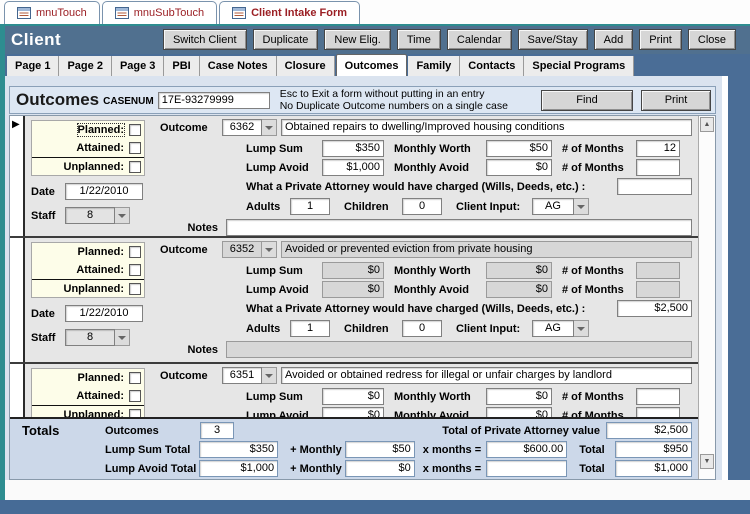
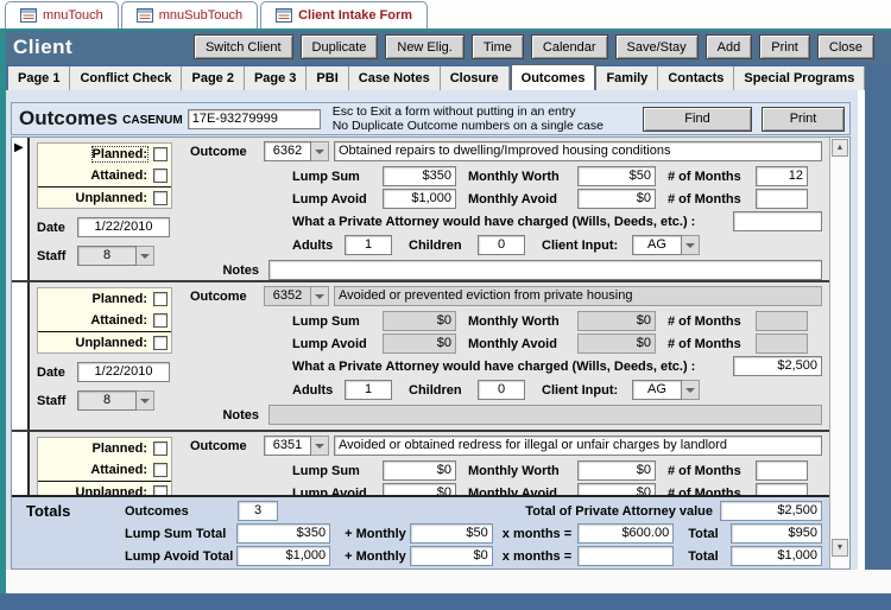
  mnuTouch
  mnuSubTouch
  Client Intake Form
  Client
  Switch Client
  Duplicate
  New Elig.
  Time
  Calendar
  Save/Stay
  Add
  Print
  Close
  Page 1
+ Conflict Check
  Page 2
  Page 3
  PBI
  Case Notes
  Closure
  Outcomes
  Family
  Contacts
  Special Programs
  Outcomes
  CASENUM
  17E-93279999
  Esc to Exit a form without putting in an entry
  No Duplicate Outcome numbers on a single case
  Find
  Print
  ▶
  Planned:
  Attained:
  Unplanned:
  Date
  1/22/2010
  Staff
  8
  Outcome
  6362
  Obtained repairs to dwelling/Improved housing conditions
  Lump Sum
  $350
  Monthly Worth
  $50
  # of Months
  12
  Lump Avoid
  $1,000
  Monthly Avoid
  $0
  # of Months
  What a Private Attorney would have charged (Wills, Deeds, etc.) :
  Adults
  1
  Children
  0
  Client Input:
  AG
  Notes
  Planned:
  Attained:
  Unplanned:
  Date
  1/22/2010
  Staff
  8
  Outcome
  6352
  Avoided or prevented eviction from private housing
  Lump Sum
  $0
  Monthly Worth
  $0
  # of Months
  Lump Avoid
  $0
  Monthly Avoid
  $0
  # of Months
  What a Private Attorney would have charged (Wills, Deeds, etc.) :
  $2,500
  Adults
  1
  Children
  0
  Client Input:
  AG
  Notes
  Planned:
  Attained:
  Unplanned:
  Outcome
  6351
  Avoided or obtained redress for illegal or unfair charges by landlord
  Lump Sum
  $0
  Monthly Worth
  $0
  # of Months
  Lump Avoid
  $0
  Monthly Avoid
  $0
  # of Months
  Totals
  Outcomes
  3
  Total of Private Attorney value
  $2,500
  Lump Sum Total
  $350
  + Monthly
  $50
  x months =
  $600.00
  Total
  $950
  Lump Avoid Total
  $1,000
  + Monthly
  $0
  x months =
  Total
  $1,000
